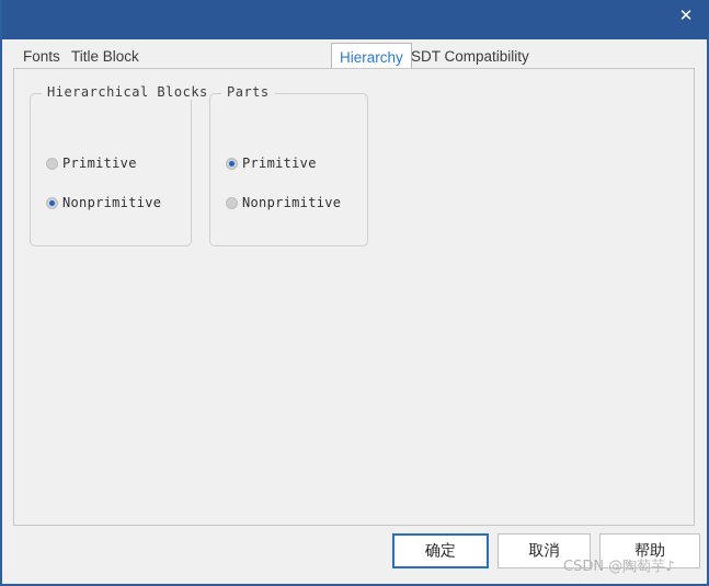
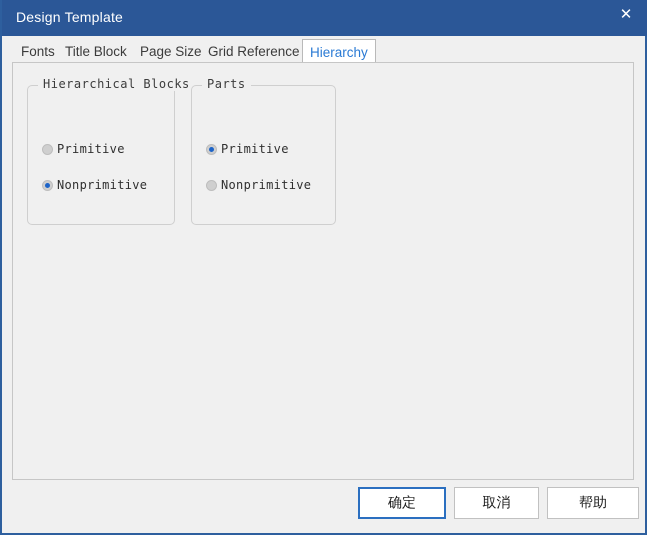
+ Design Template
  ✕
  Fonts
  Title Block
+ Page Size
+ Grid Reference
  Hierarchy
- SDT Compatibility
  Hierarchical Blocks
  Primitive
  Nonprimitive
  Parts
  Primitive
  Nonprimitive
  确定
  取消
  帮助
- CSDN @陶萄芋♪
